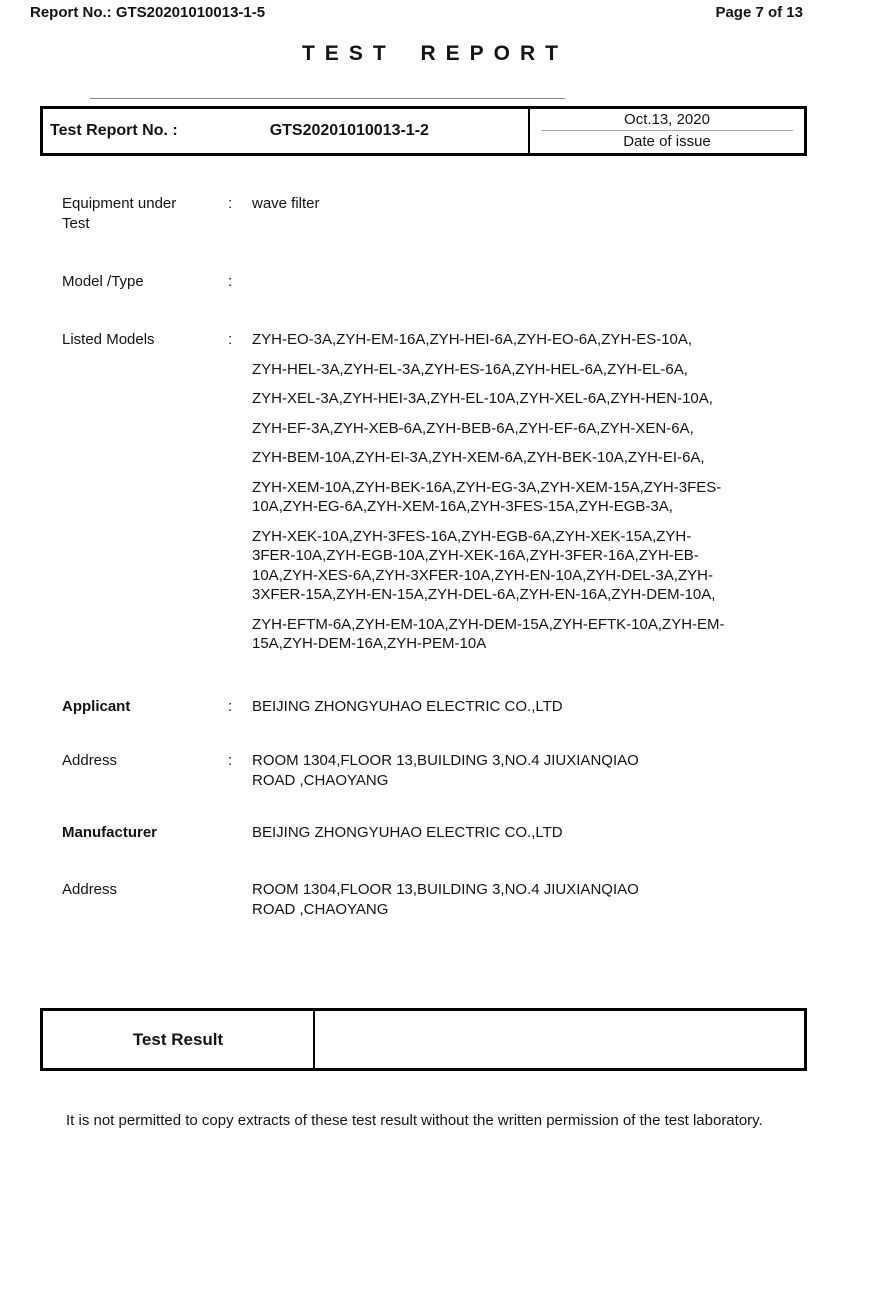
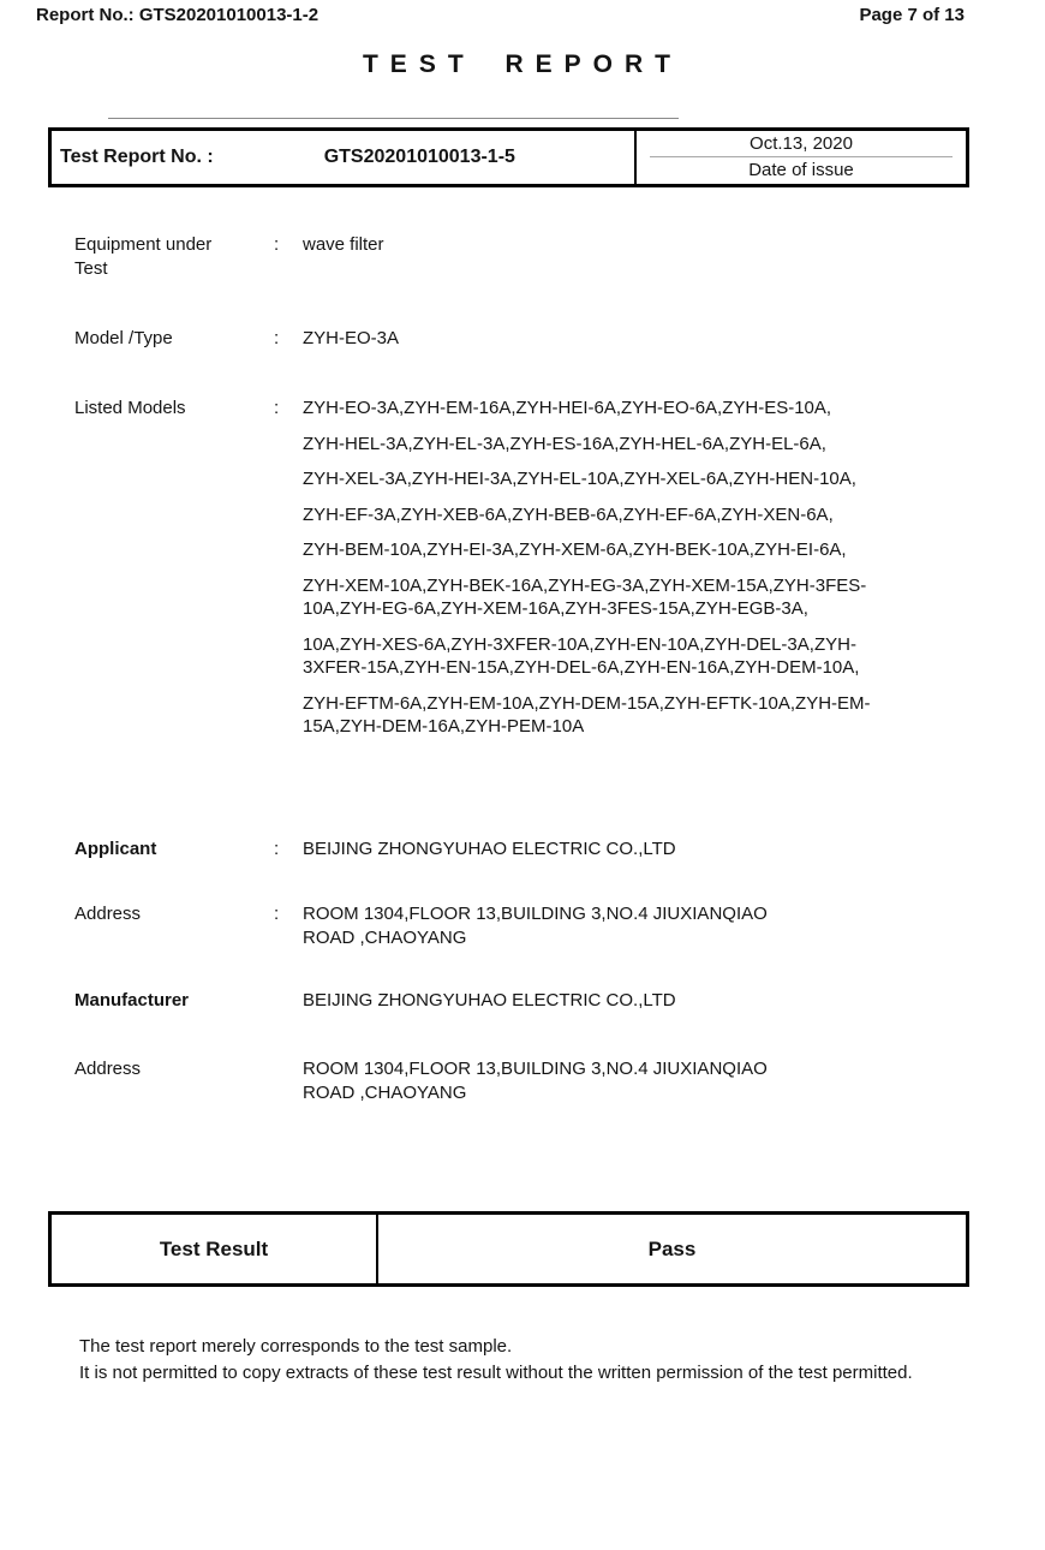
- Report No.: GTS20201010013-1-5
+ Report No.: GTS20201010013-1-2
  Page 7 of 13
  TEST REPORT
  Test Report No. :
- GTS20201010013-1-2
+ GTS20201010013-1-5
  Oct.13, 2020
  Date of issue
  Equipment under Test
  :
  wave filter
  Model /Type
  :
+ ZYH-EO-3A
  Listed Models
  :
  ZYH-EO-3A,ZYH-EM-16A,ZYH-HEI-6A,ZYH-EO-6A,ZYH-ES-10A,
  ZYH-HEL-3A,ZYH-EL-3A,ZYH-ES-16A,ZYH-HEL-6A,ZYH-EL-6A,
  ZYH-XEL-3A,ZYH-HEI-3A,ZYH-EL-10A,ZYH-XEL-6A,ZYH-HEN-10A,
  ZYH-EF-3A,ZYH-XEB-6A,ZYH-BEB-6A,ZYH-EF-6A,ZYH-XEN-6A,
  ZYH-BEM-10A,ZYH-EI-3A,ZYH-XEM-6A,ZYH-BEK-10A,ZYH-EI-6A,
  ZYH-XEM-10A,ZYH-BEK-16A,ZYH-EG-3A,ZYH-XEM-15A,ZYH-3FES-
  10A,ZYH-EG-6A,ZYH-XEM-16A,ZYH-3FES-15A,ZYH-EGB-3A,
- ZYH-XEK-10A,ZYH-3FES-16A,ZYH-EGB-6A,ZYH-XEK-15A,ZYH-
- 3FER-10A,ZYH-EGB-10A,ZYH-XEK-16A,ZYH-3FER-16A,ZYH-EB-
  10A,ZYH-XES-6A,ZYH-3XFER-10A,ZYH-EN-10A,ZYH-DEL-3A,ZYH-
  3XFER-15A,ZYH-EN-15A,ZYH-DEL-6A,ZYH-EN-16A,ZYH-DEM-10A,
  ZYH-EFTM-6A,ZYH-EM-10A,ZYH-DEM-15A,ZYH-EFTK-10A,ZYH-EM-
  15A,ZYH-DEM-16A,ZYH-PEM-10A
  Applicant
  :
  BEIJING ZHONGYUHAO ELECTRIC CO.,LTD
  Address
  :
  ROOM 1304,FLOOR 13,BUILDING 3,NO.4 JIUXIANQIAO
  ROAD ,CHAOYANG
  Manufacturer
  BEIJING ZHONGYUHAO ELECTRIC CO.,LTD
  Address
  ROOM 1304,FLOOR 13,BUILDING 3,NO.4 JIUXIANQIAO
  ROAD ,CHAOYANG
  Test Result
+ Pass
+ The test report merely corresponds to the test sample.
- It is not permitted to copy extracts of these test result without the written permission of the test laboratory.
+ It is not permitted to copy extracts of these test result without the written permission of the test permitted.
